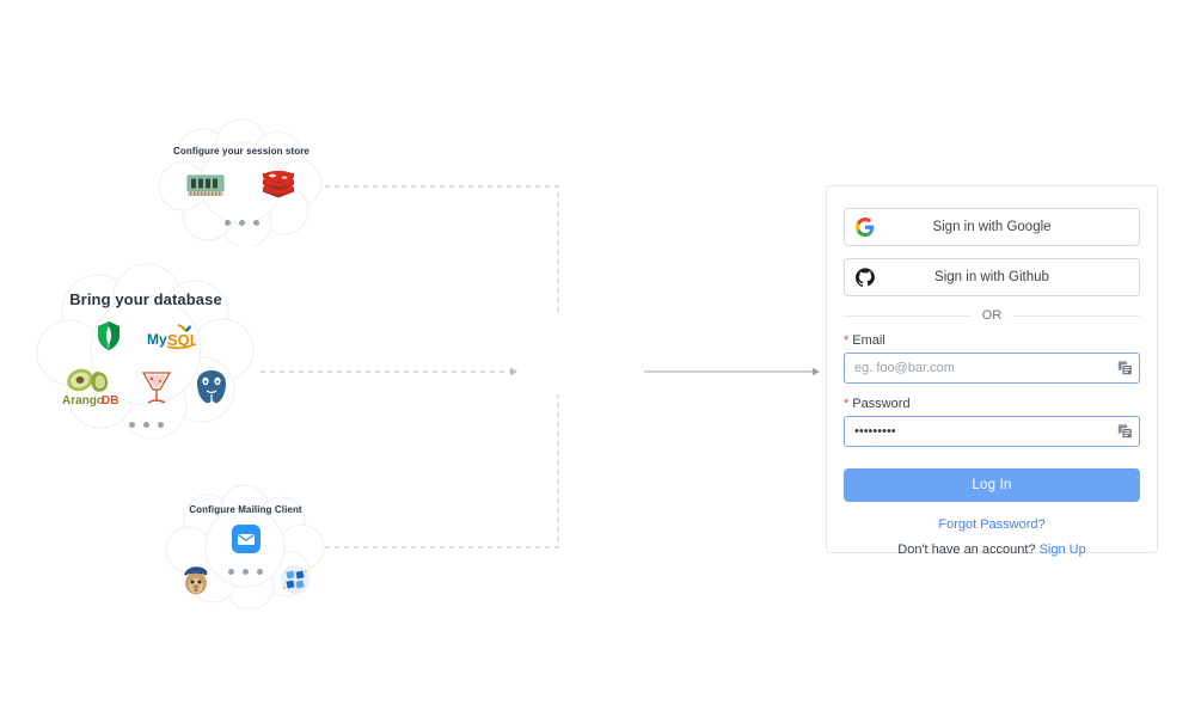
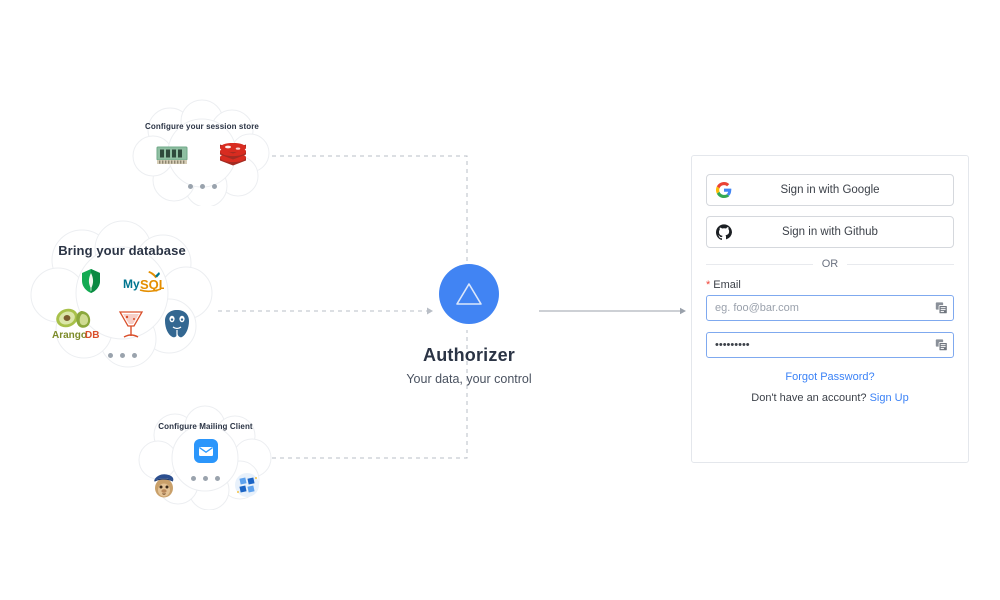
  Configure your session store
  Bring your database
  My
  SQL
  Arango
  DB
  Configure Mailing Client
+ Authorizer
+ Your data, your control
  Sign in with Google
  Sign in with Github
  OR
  * Email
  eg. foo@bar.com
- * Password
  •••••••••
- Log In
  Forgot Password?
  Don't have an account? Sign Up
